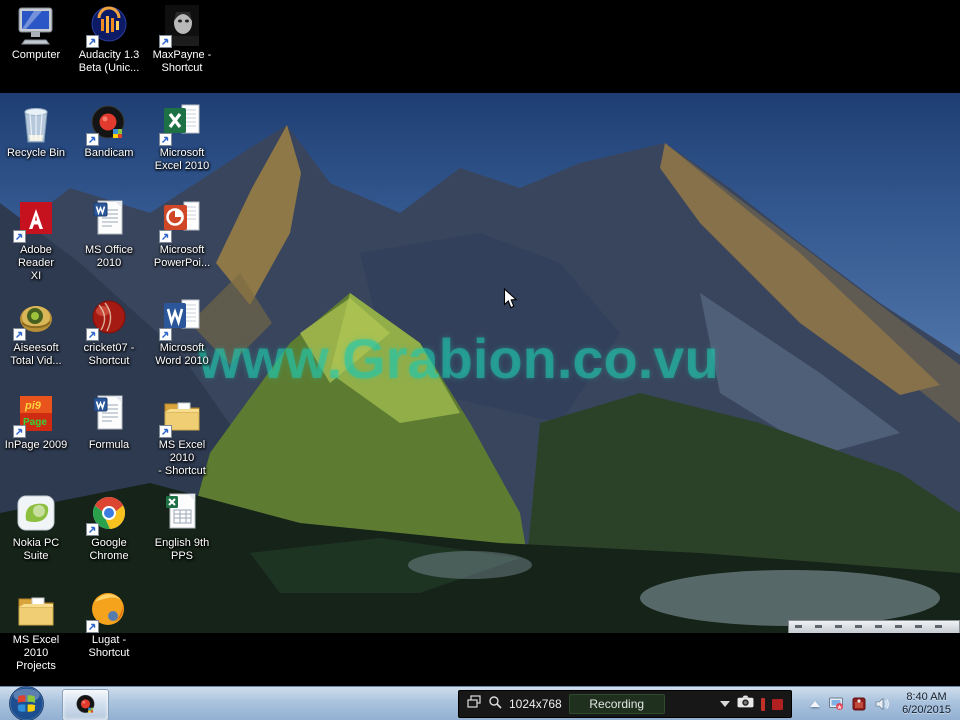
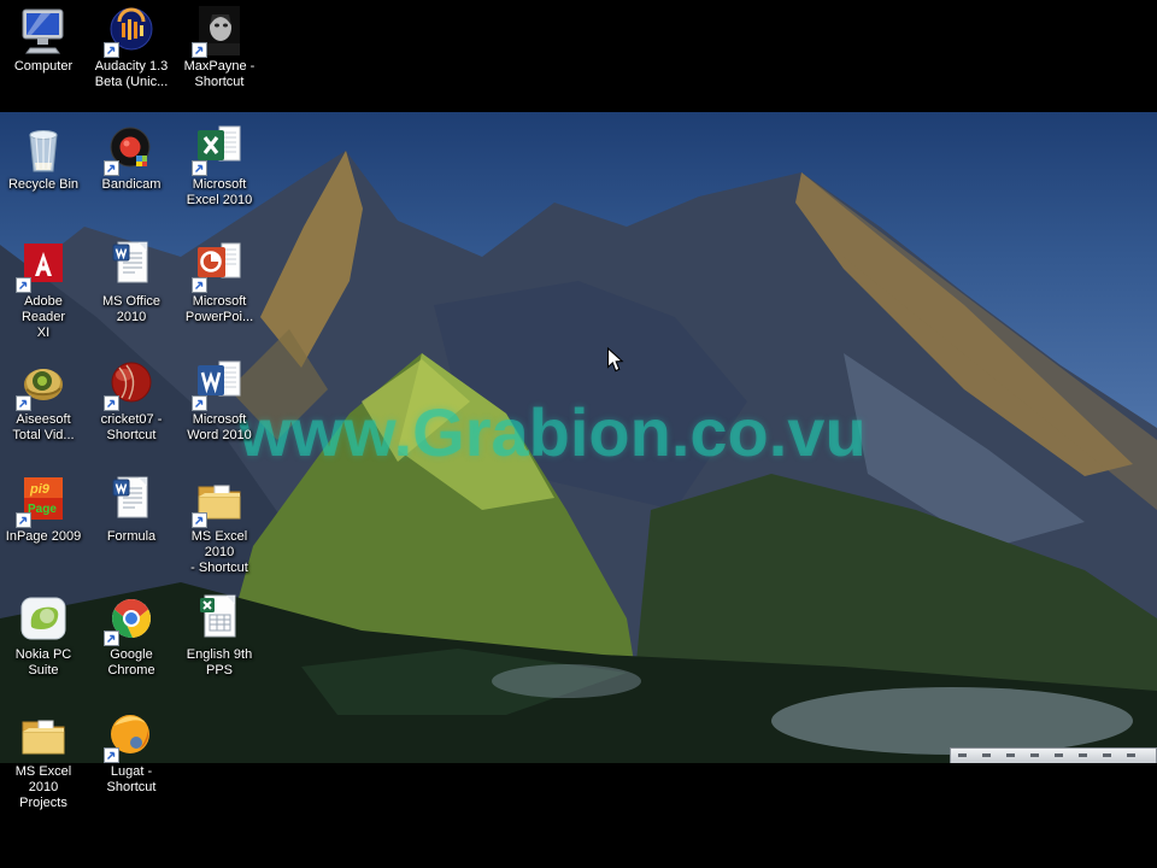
  www.Grabion.co.vu
  Computer
  Audacity 1.3
  Beta (Unic...
  MaxPayne -
  Shortcut
  Recycle Bin
  Bandicam
  Microsoft
  Excel 2010
  Adobe Reader
  XI
  MS Office
  2010
  Microsoft
  PowerPoi...
  Aiseesoft
  Total Vid...
  cricket07 -
  Shortcut
  Microsoft
  Word 2010
  pi9
  Page
  InPage 2009
  Formula
  MS Excel 2010
  - Shortcut
  Nokia PC
  Suite
  Google
  Chrome
  English 9th
  PPS
  MS Excel 2010
  Projects
  Lugat -
  Shortcut
- 1024x768
- Recording
- 8:40 AM
- 6/20/2015
